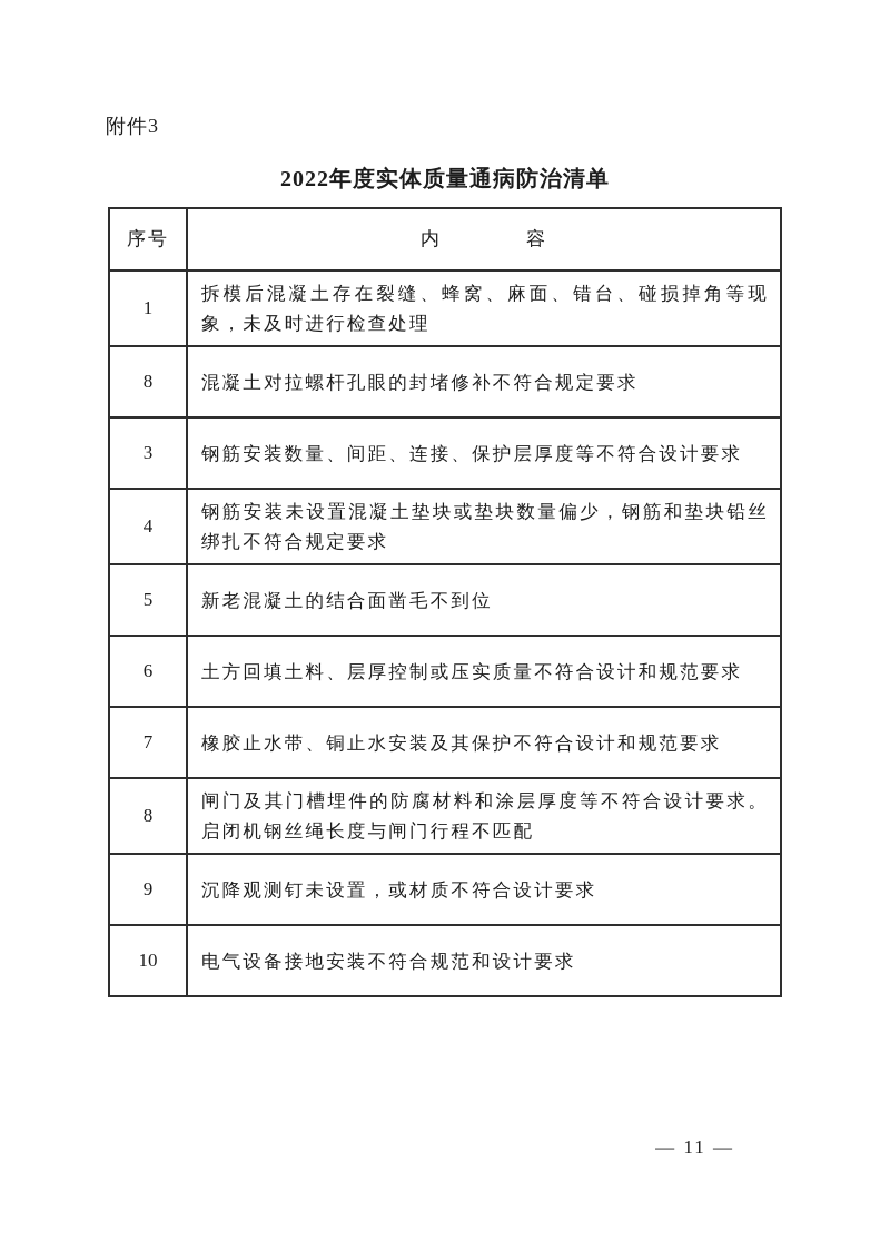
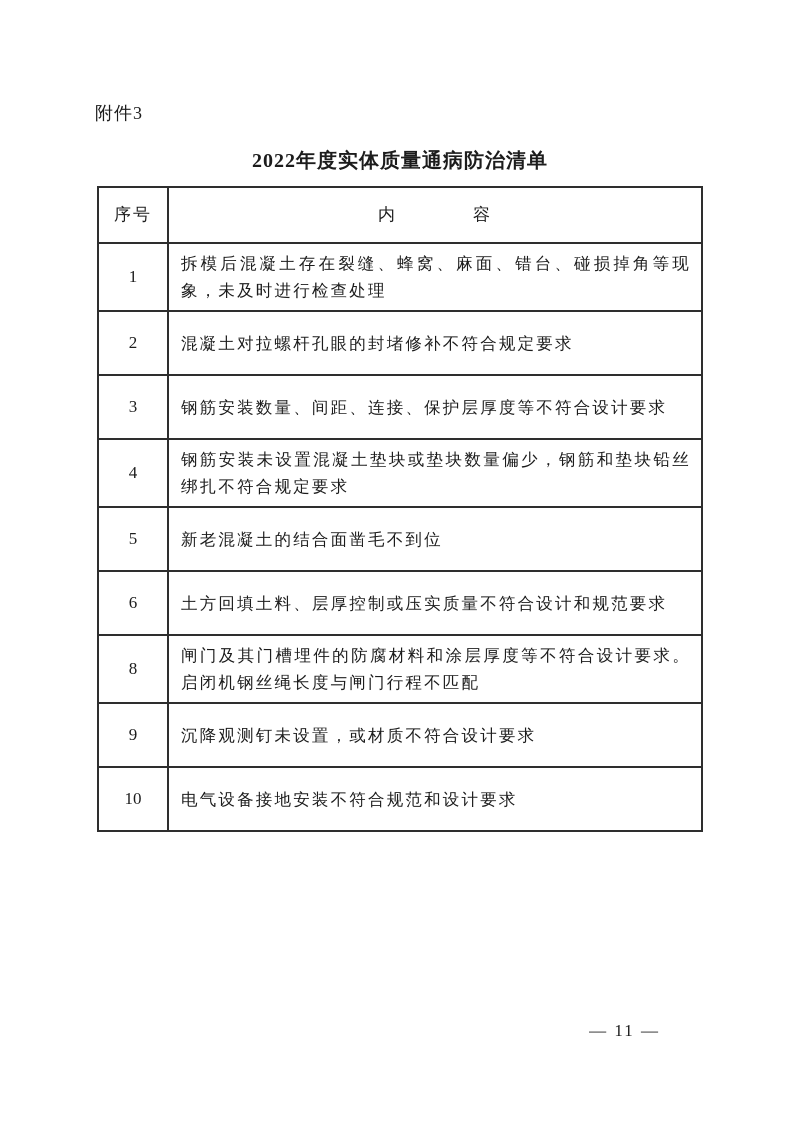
  附件3
  2022年度实体质量通病防治清单
  序号	内 容
  1	拆模后混凝土存在裂缝、蜂窝、麻面、错台、碰损掉角等现象，未及时进行检查处理
- 8	混凝土对拉螺杆孔眼的封堵修补不符合规定要求
+ 2	混凝土对拉螺杆孔眼的封堵修补不符合规定要求
  3	钢筋安装数量、间距、连接、保护层厚度等不符合设计要求
  4	钢筋安装未设置混凝土垫块或垫块数量偏少，钢筋和垫块铅丝绑扎不符合规定要求
  5	新老混凝土的结合面凿毛不到位
  6	土方回填土料、层厚控制或压实质量不符合设计和规范要求
- 7	橡胶止水带、铜止水安装及其保护不符合设计和规范要求
  8	闸门及其门槽埋件的防腐材料和涂层厚度等不符合设计要求。启闭机钢丝绳长度与闸门行程不匹配
  9	沉降观测钉未设置，或材质不符合设计要求
  10	电气设备接地安装不符合规范和设计要求
  — 11 —
